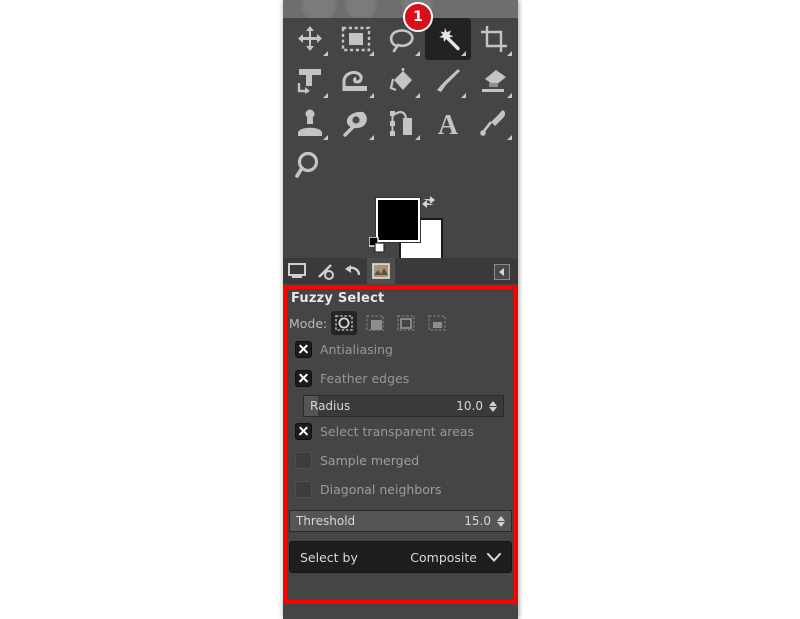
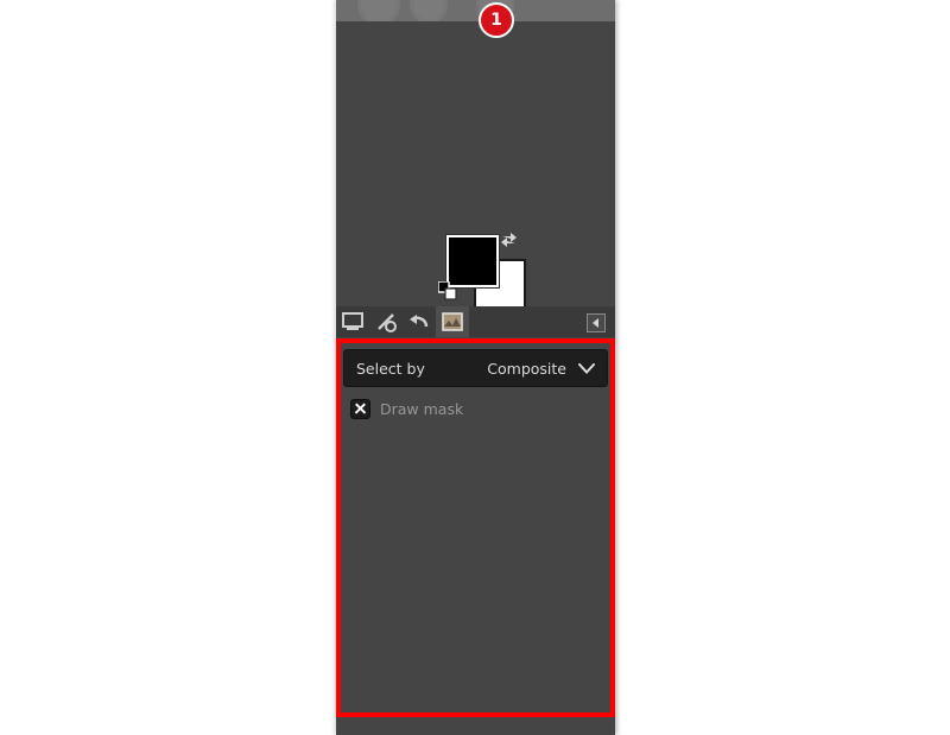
  1
- A
- Fuzzy Select
- Mode:
- Antialiasing
- Feather edges
- Radius
- 10.0
- Select transparent areas
- Sample merged
- Diagonal neighbors
- Threshold
- 15.0
  Select by
  Composite
+ Draw mask
